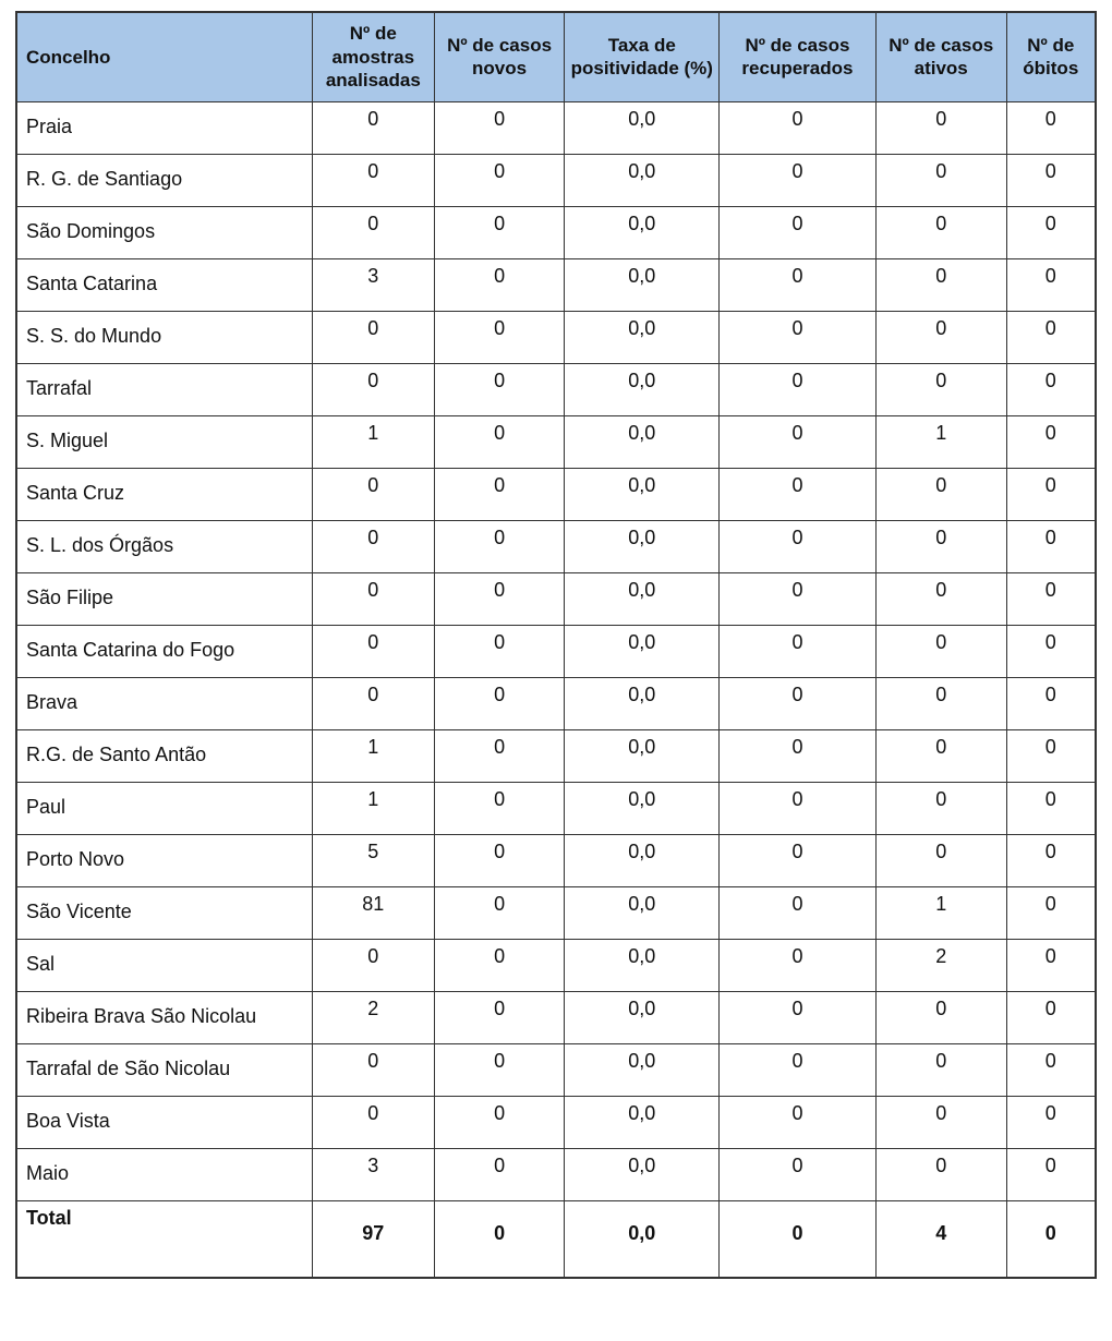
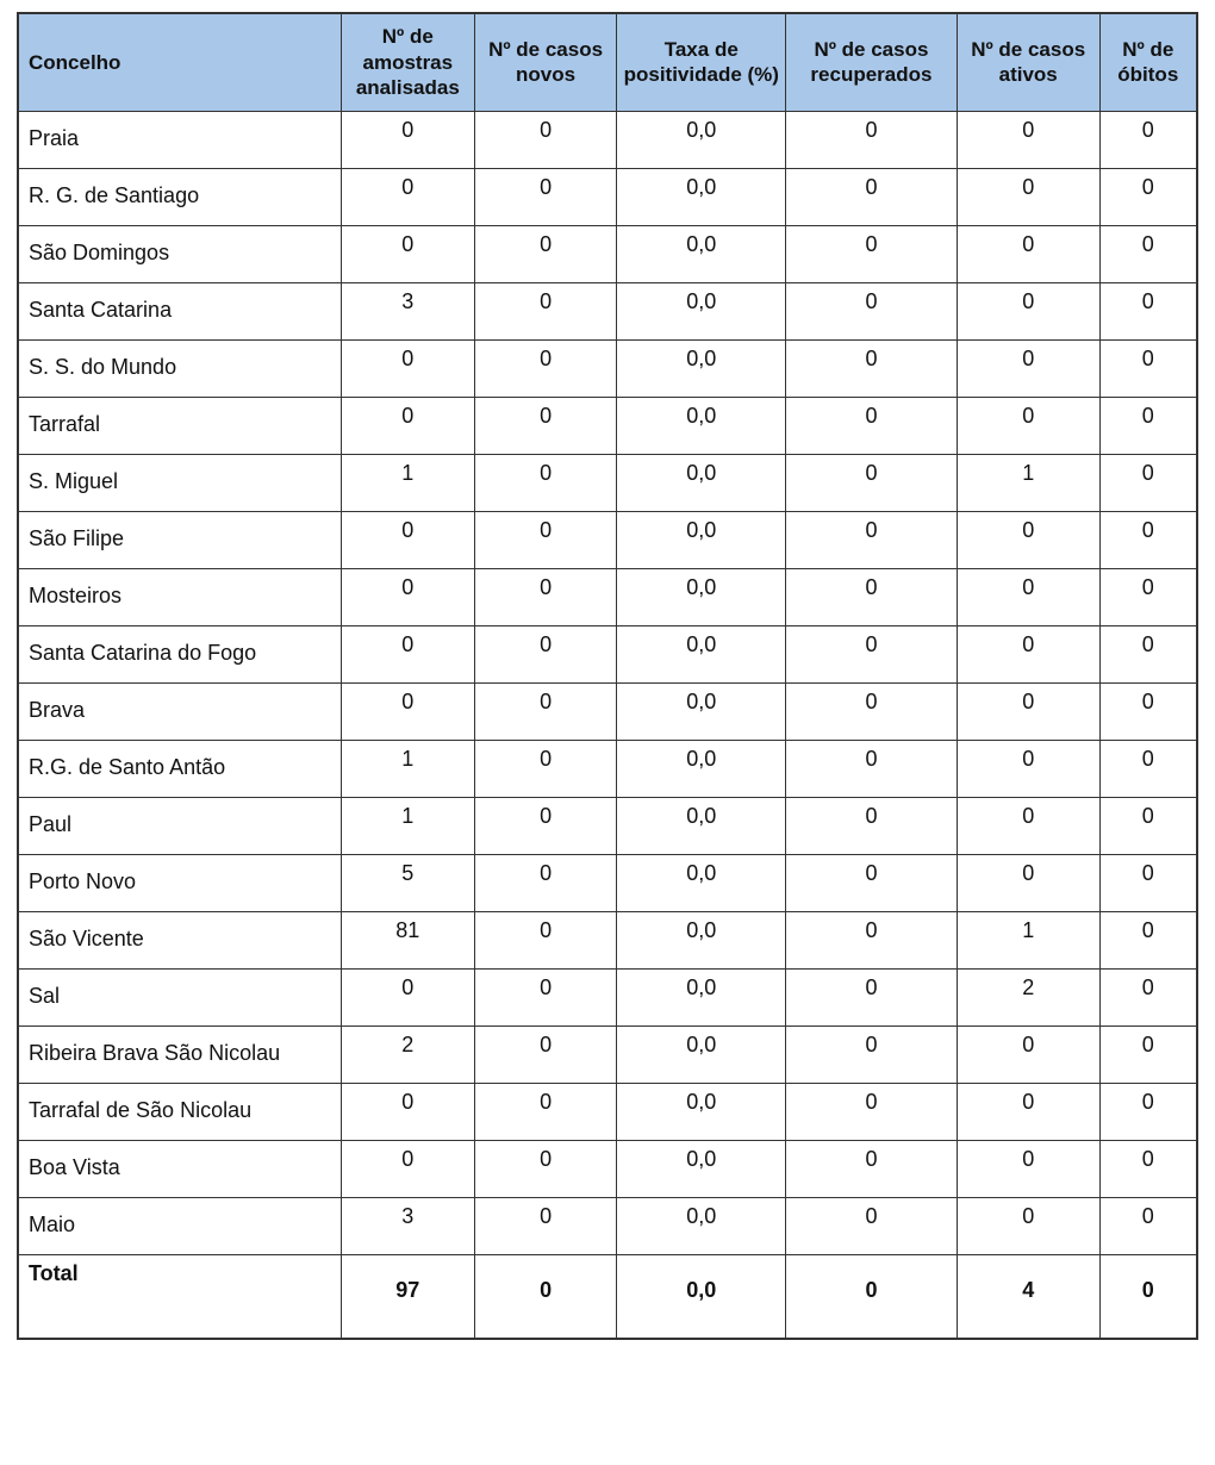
  Concelho	Nº de amostras analisadas	Nº de casos novos	Taxa de positividade (%)	Nº de casos recuperados	Nº de casos ativos	Nº de óbitos
  Praia	0	0	0,0	0	0	0
  R. G. de Santiago	0	0	0,0	0	0	0
  São Domingos	0	0	0,0	0	0	0
  Santa Catarina	3	0	0,0	0	0	0
  S. S. do Mundo	0	0	0,0	0	0	0
  Tarrafal	0	0	0,0	0	0	0
  S. Miguel	1	0	0,0	0	1	0
- Santa Cruz	0	0	0,0	0	0	0
- S. L. dos Órgãos	0	0	0,0	0	0	0
  São Filipe	0	0	0,0	0	0	0
+ Mosteiros	0	0	0,0	0	0	0
  Santa Catarina do Fogo	0	0	0,0	0	0	0
  Brava	0	0	0,0	0	0	0
  R.G. de Santo Antão	1	0	0,0	0	0	0
  Paul	1	0	0,0	0	0	0
  Porto Novo	5	0	0,0	0	0	0
  São Vicente	81	0	0,0	0	1	0
  Sal	0	0	0,0	0	2	0
  Ribeira Brava São Nicolau	2	0	0,0	0	0	0
  Tarrafal de São Nicolau	0	0	0,0	0	0	0
  Boa Vista	0	0	0,0	0	0	0
  Maio	3	0	0,0	0	0	0
  Total	97	0	0,0	0	4	0
